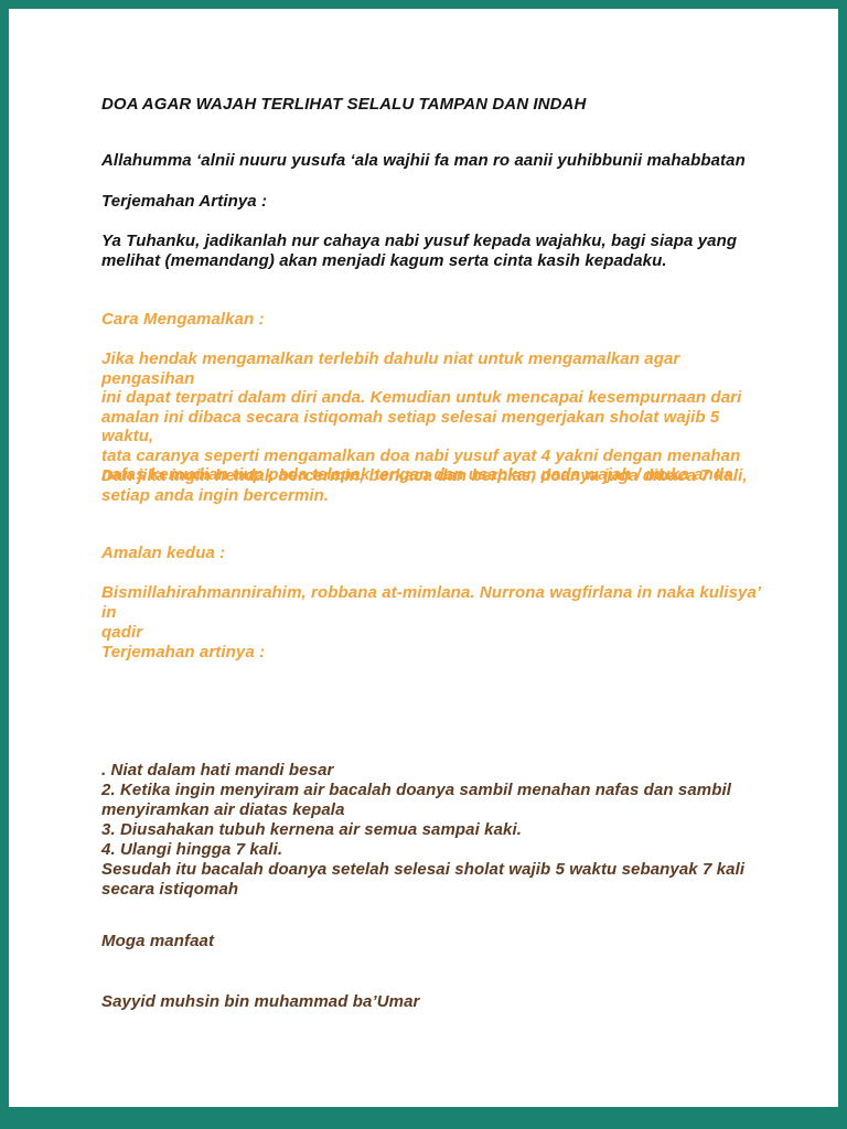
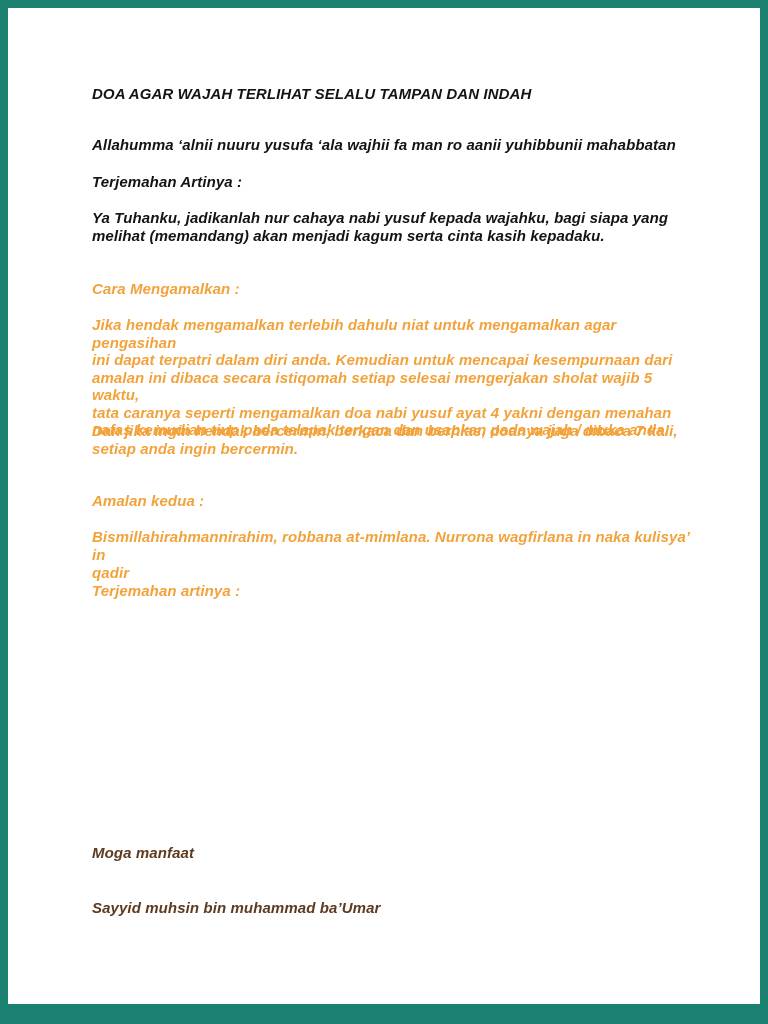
  DOA AGAR WAJAH TERLIHAT SELALU TAMPAN DAN INDAH
  Allahumma ‘alnii nuuru yusufa ‘ala wajhii fa man ro aanii yuhibbunii mahabbatan
  Terjemahan Artinya :
  Ya Tuhanku, jadikanlah nur cahaya nabi yusuf kepada wajahku, bagi siapa yang
  melihat (memandang) akan menjadi kagum serta cinta kasih kepadaku.
  Cara Mengamalkan :
  Jika hendak mengamalkan terlebih dahulu niat untuk mengamalkan agar pengasihan
  ini dapat terpatri dalam diri anda. Kemudian untuk mencapai kesempurnaan dari
  amalan ini dibaca secara istiqomah setiap selesai mengerjakan sholat wajib 5 waktu,
  tata caranya seperti mengamalkan doa nabi yusuf ayat 4 yakni dengan menahan
  nafas kemudian tiup pada telapak tengan dan usapkan pada wajah / muka anda.
  Dan jika ingin hendak bercermin, berkaca dan berhias, doanya juga dibaca 7 kali,
  setiap anda ingin bercermin.
  Amalan kedua :
  Bismillahirahmannirahim, robbana at-mimlana. Nurrona wagfirlana in naka kulisya’ in
  qadir
  Terjemahan artinya :
- . Niat dalam hati mandi besar
- 2. Ketika ingin menyiram air bacalah doanya sambil menahan nafas dan sambil
- menyiramkan air diatas kepala
- 3. Diusahakan tubuh kernena air semua sampai kaki.
- 4. Ulangi hingga 7 kali.
- Sesudah itu bacalah doanya setelah selesai sholat wajib 5 waktu sebanyak 7 kali
- secara istiqomah
  Moga manfaat
  Sayyid muhsin bin muhammad ba’Umar
